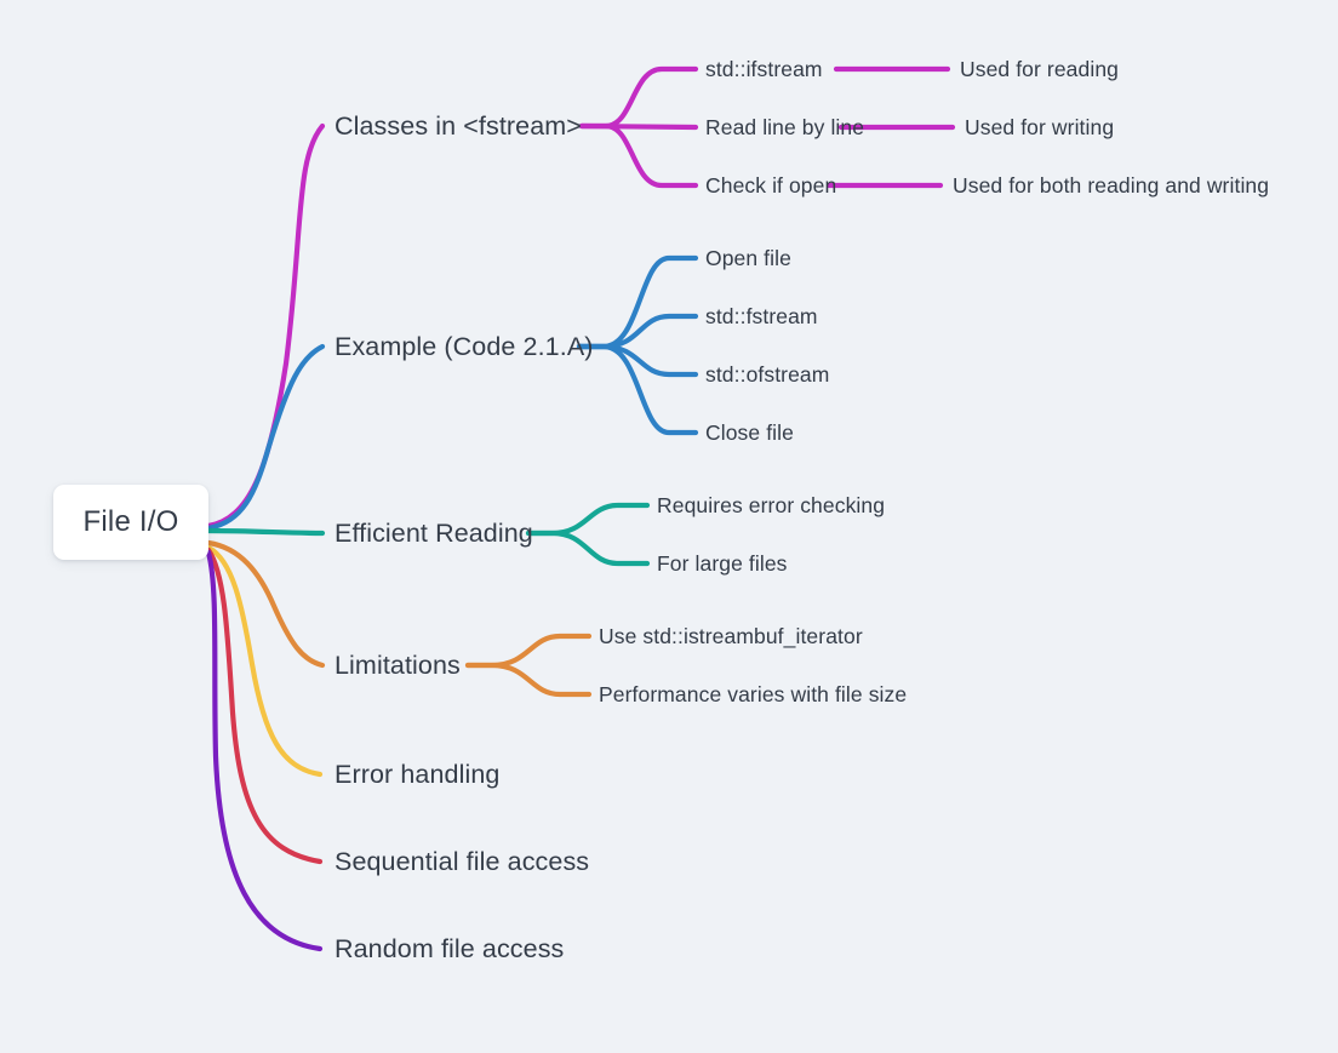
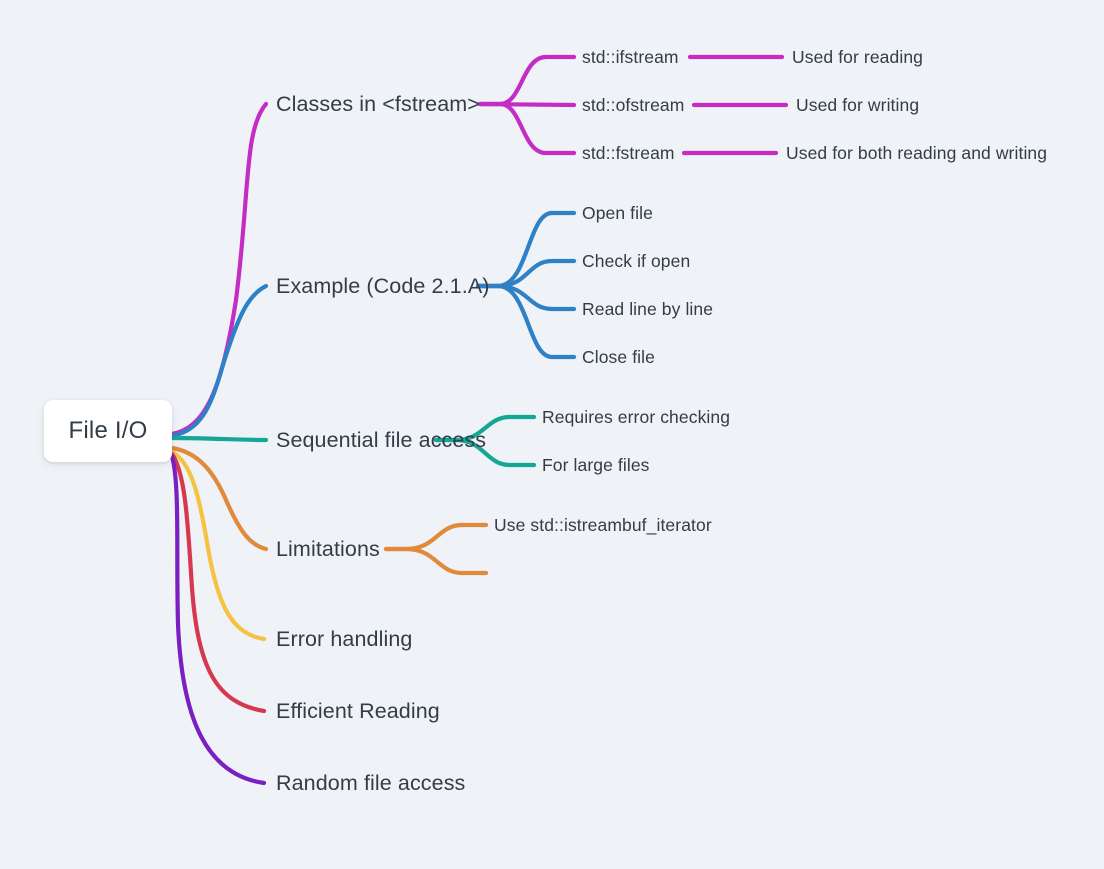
  File I/O
  Classes in <fstream>
  Example (Code 2.1.A)
- Efficient Reading
+ Sequential file access
  Limitations
  Error handling
- Sequential file access
+ Efficient Reading
  Random file access
  std::ifstream
- Read line by line
+ std::ofstream
- Check if open
+ std::fstream
  Used for reading
  Used for writing
  Used for both reading and writing
  Open file
- std::fstream
+ Check if open
- std::ofstream
+ Read line by line
  Close file
  Requires error checking
  For large files
  Use std::istreambuf_iterator
- Performance varies with file size
